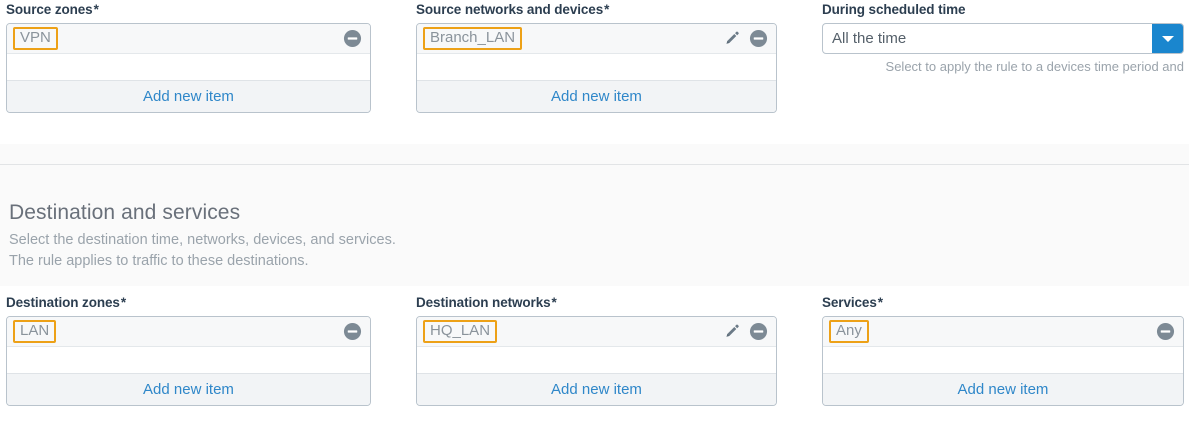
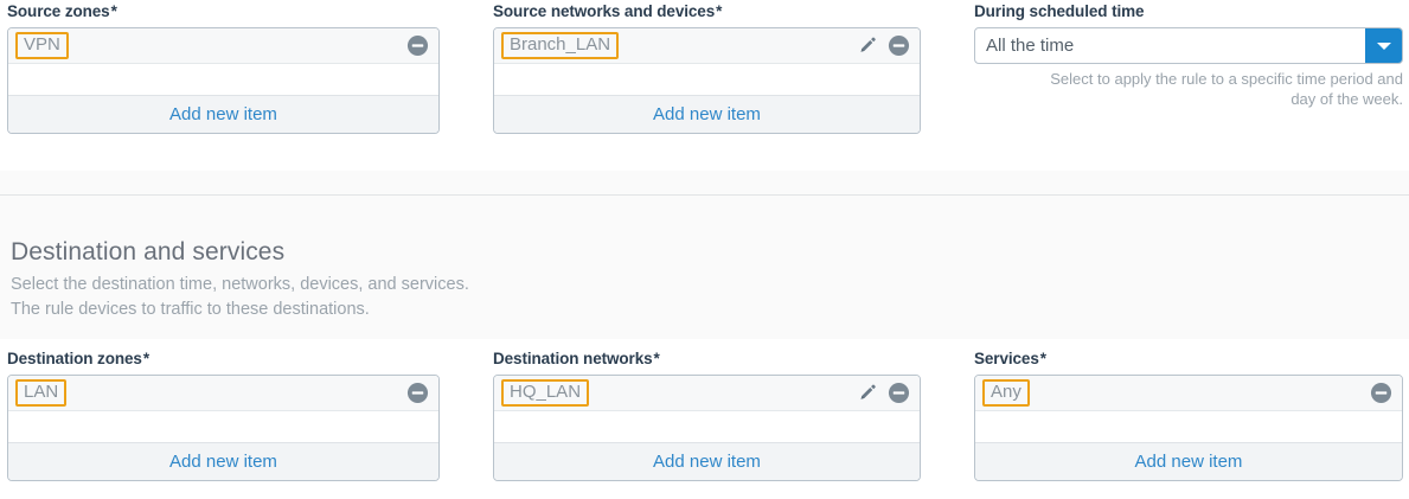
  Source zones*
  VPN
  Add new item
  Source networks and devices*
  Branch_LAN
  Add new item
  During scheduled time
  All the time
- Select to apply the rule to a devices time period and
+ Select to apply the rule to a specific time period and
+ day of the week.
  Destination and services
  Select the destination time, networks, devices, and services.
- The rule applies to traffic to these destinations.
+ The rule devices to traffic to these destinations.
  Destination zones*
  LAN
  Add new item
  Destination networks*
  HQ_LAN
  Add new item
  Services*
  Any
  Add new item
